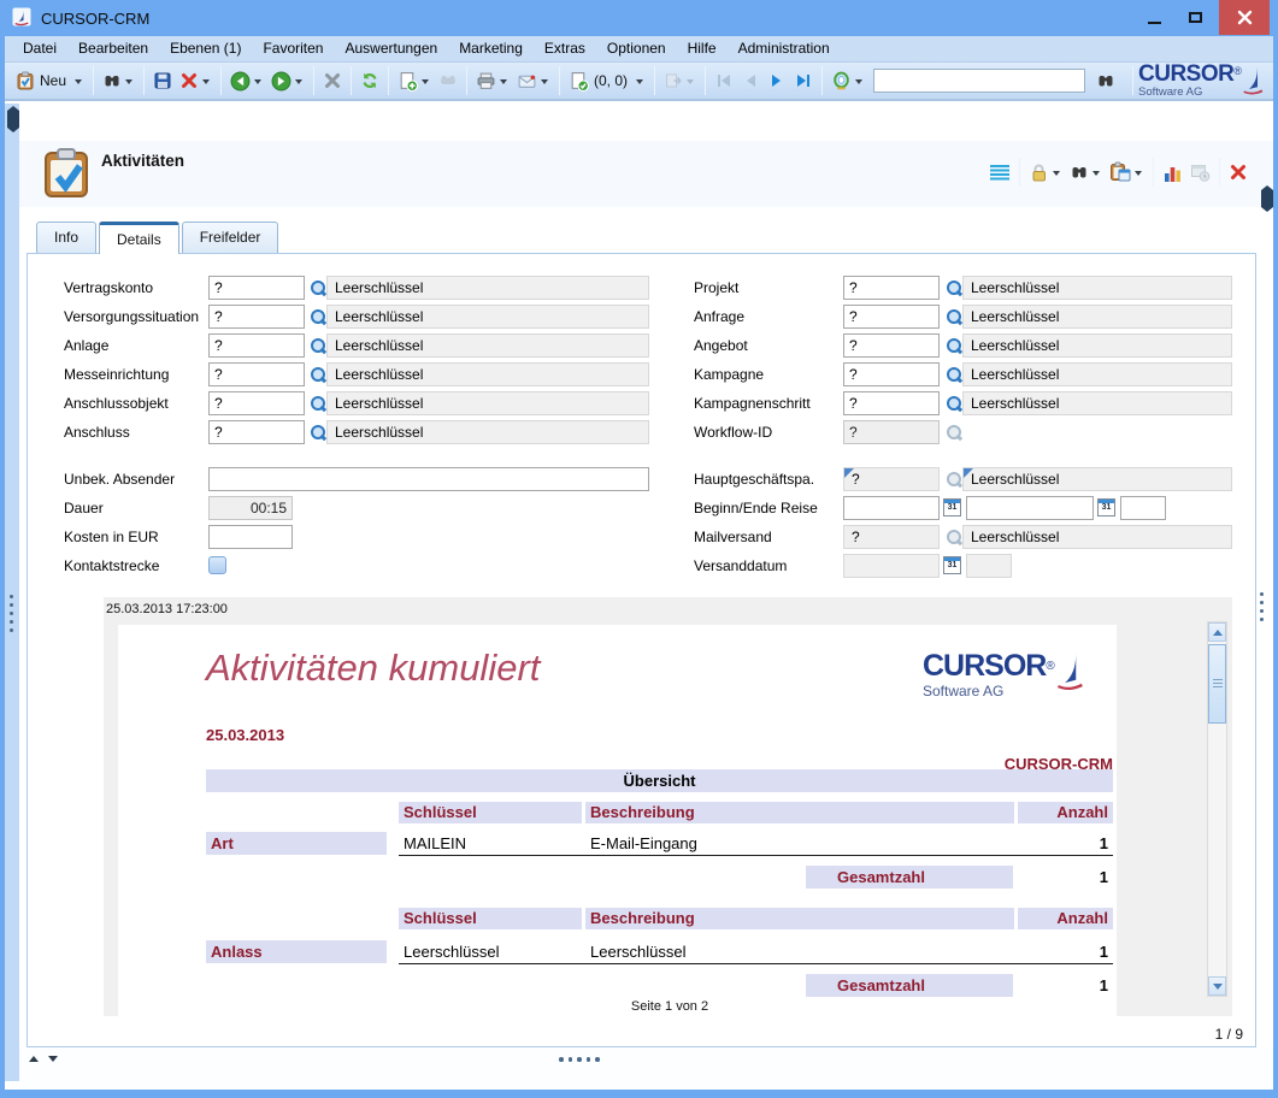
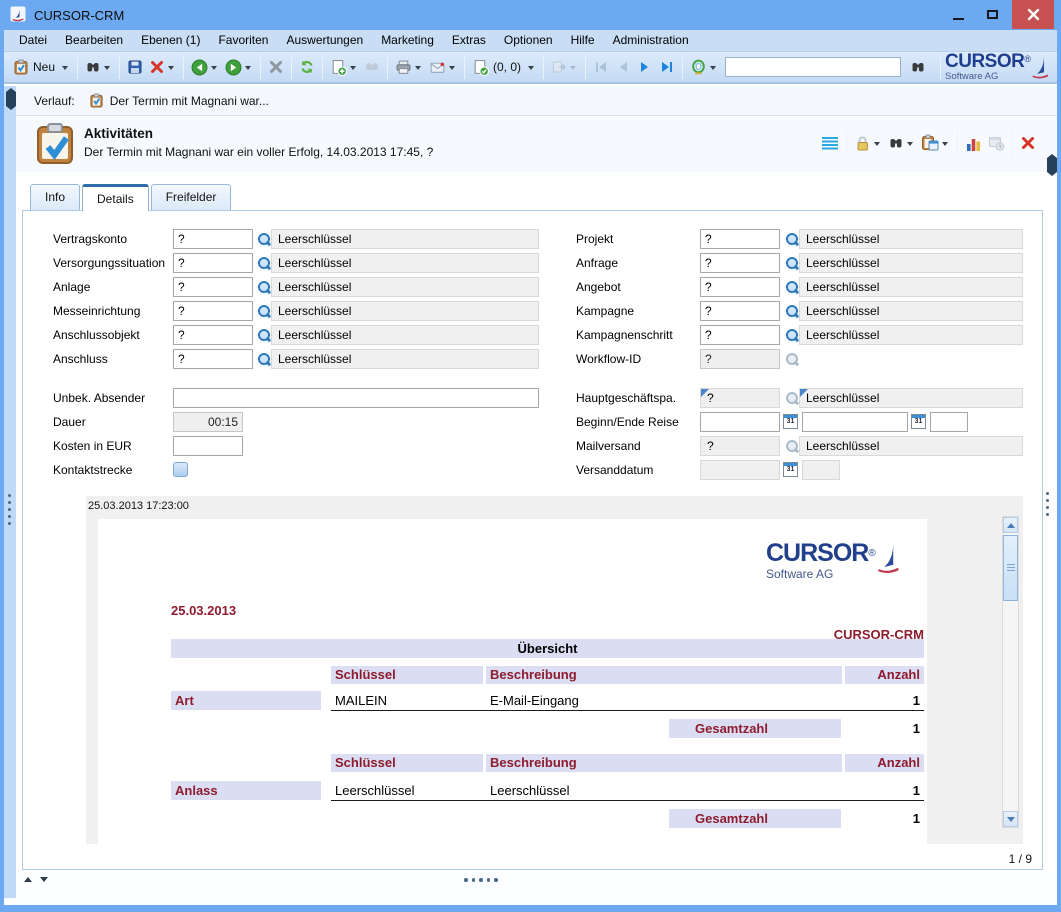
  CURSOR-CRM
  Datei
  Bearbeiten
  Ebenen (1)
  Favoriten
  Auswertungen
  Marketing
  Extras
  Optionen
  Hilfe
  Administration
  Neu
  (0, 0)
  CURSOR®
  Software AG
+ Verlauf:
+ Der Termin mit Magnani war...
  Aktivitäten
+ Der Termin mit Magnani war ein voller Erfolg, 14.03.2013 17:45, ?
  Info
  Details
  Freifelder
  Vertragskonto
  ?
  Leerschlüssel
  Versorgungssituation
  ?
  Leerschlüssel
  Anlage
  ?
  Leerschlüssel
  Messeinrichtung
  ?
  Leerschlüssel
  Anschlussobjekt
  ?
  Leerschlüssel
  Anschluss
  ?
  Leerschlüssel
  Projekt
  ?
  Leerschlüssel
  Anfrage
  ?
  Leerschlüssel
  Angebot
  ?
  Leerschlüssel
  Kampagne
  ?
  Leerschlüssel
  Kampagnenschritt
  ?
  Leerschlüssel
  Workflow-ID
  ?
  Unbek. Absender
  Dauer
  00:15
  Kosten in EUR
  Kontaktstrecke
  Hauptgeschäftspa.
  ?
  Leerschlüssel
  Beginn/Ende Reise
  Mailversand
  ?
  Leerschlüssel
  Versanddatum
  25.03.2013 17:23:00
- Aktivitäten kumuliert
  CURSOR®
  Software AG
  25.03.2013
  CURSOR-CRM
  Übersicht
  Schlüssel
  Beschreibung
  Anzahl
  Art
  MAILEIN
  E-Mail-Eingang
  1
  Gesamtzahl
  1
  Schlüssel
  Beschreibung
  Anzahl
  Anlass
  Leerschlüssel
  Leerschlüssel
  1
  Gesamtzahl
  1
- Seite 1 von 2
  1 / 9
